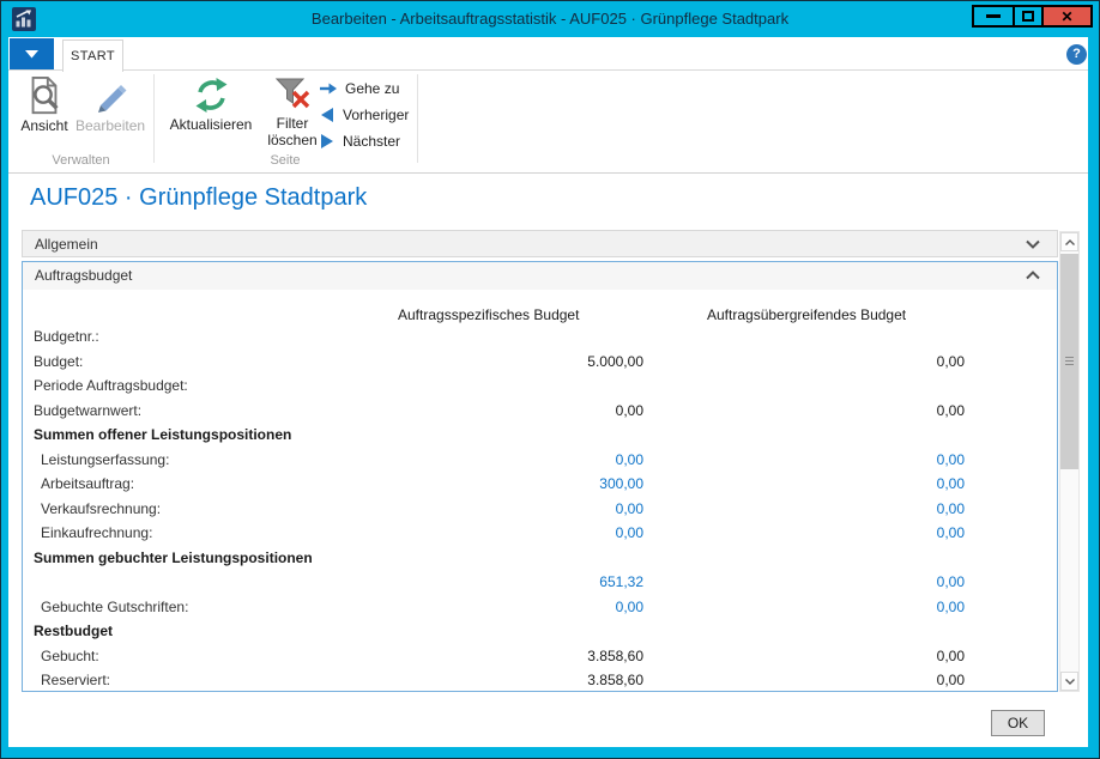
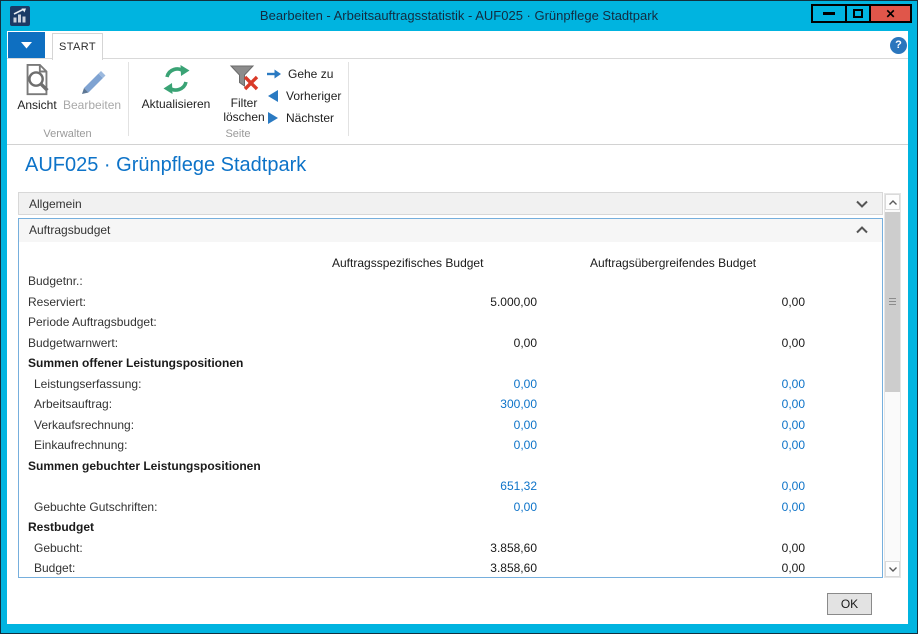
  Bearbeiten - Arbeitsauftragsstatistik - AUF025 · Grünpflege Stadtpark
  ✕
  START
  ?
  Ansicht
  Bearbeiten
  Verwalten
  Aktualisieren
  Filter löschen
  Seite
  Gehe zu
  Vorheriger
  Nächster
  AUF025 · Grünpflege Stadtpark
  Allgemein
  Auftragsbudget
  Auftragsspezifisches Budget
  Auftragsübergreifendes Budget
  Budgetnr.:
- Budget:
+ Reserviert:
  5.000,00
  0,00
  Periode Auftragsbudget:
  Budgetwarnwert:
  0,00
  0,00
  Summen offener Leistungspositionen
  Leistungserfassung:
  0,00
  0,00
  Arbeitsauftrag:
  300,00
  0,00
  Verkaufsrechnung:
  0,00
  0,00
  Einkaufrechnung:
  0,00
  0,00
  Summen gebuchter Leistungspositionen
  651,32
  0,00
  Gebuchte Gutschriften:
  0,00
  0,00
  Restbudget
  Gebucht:
  3.858,60
  0,00
- Reserviert:
+ Budget:
  3.858,60
  0,00
  OK
